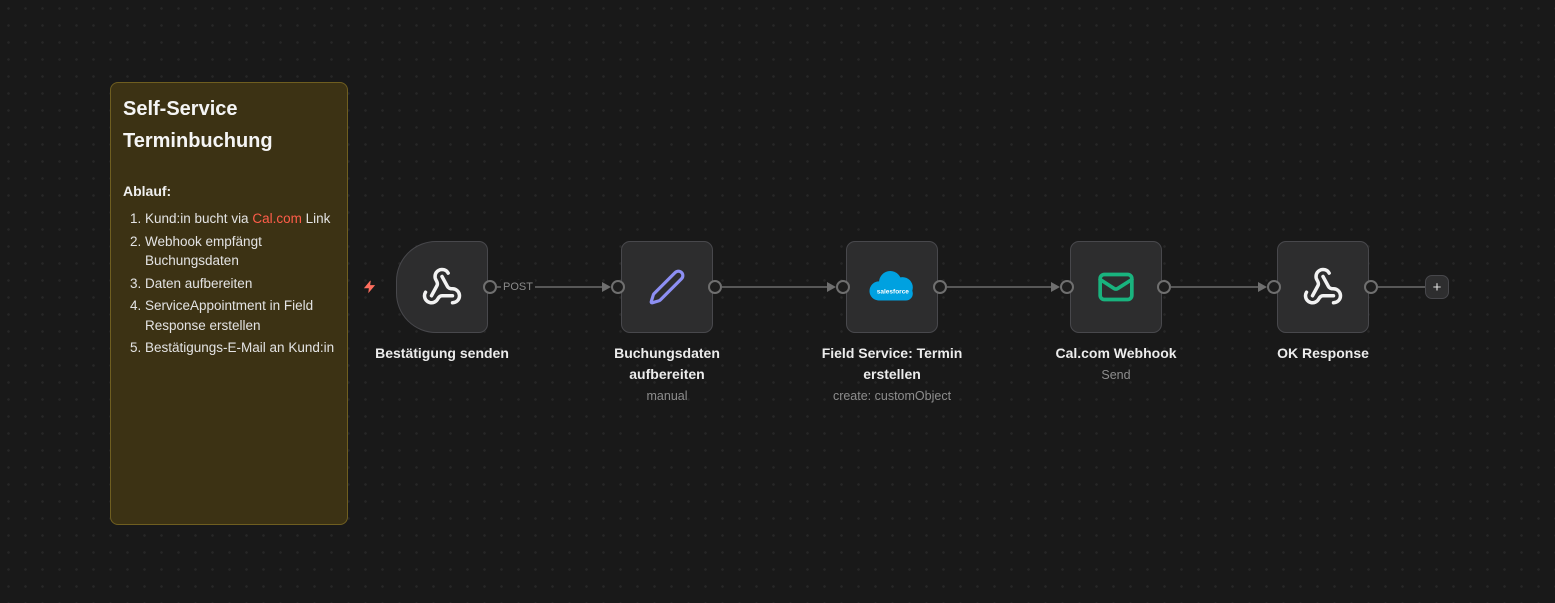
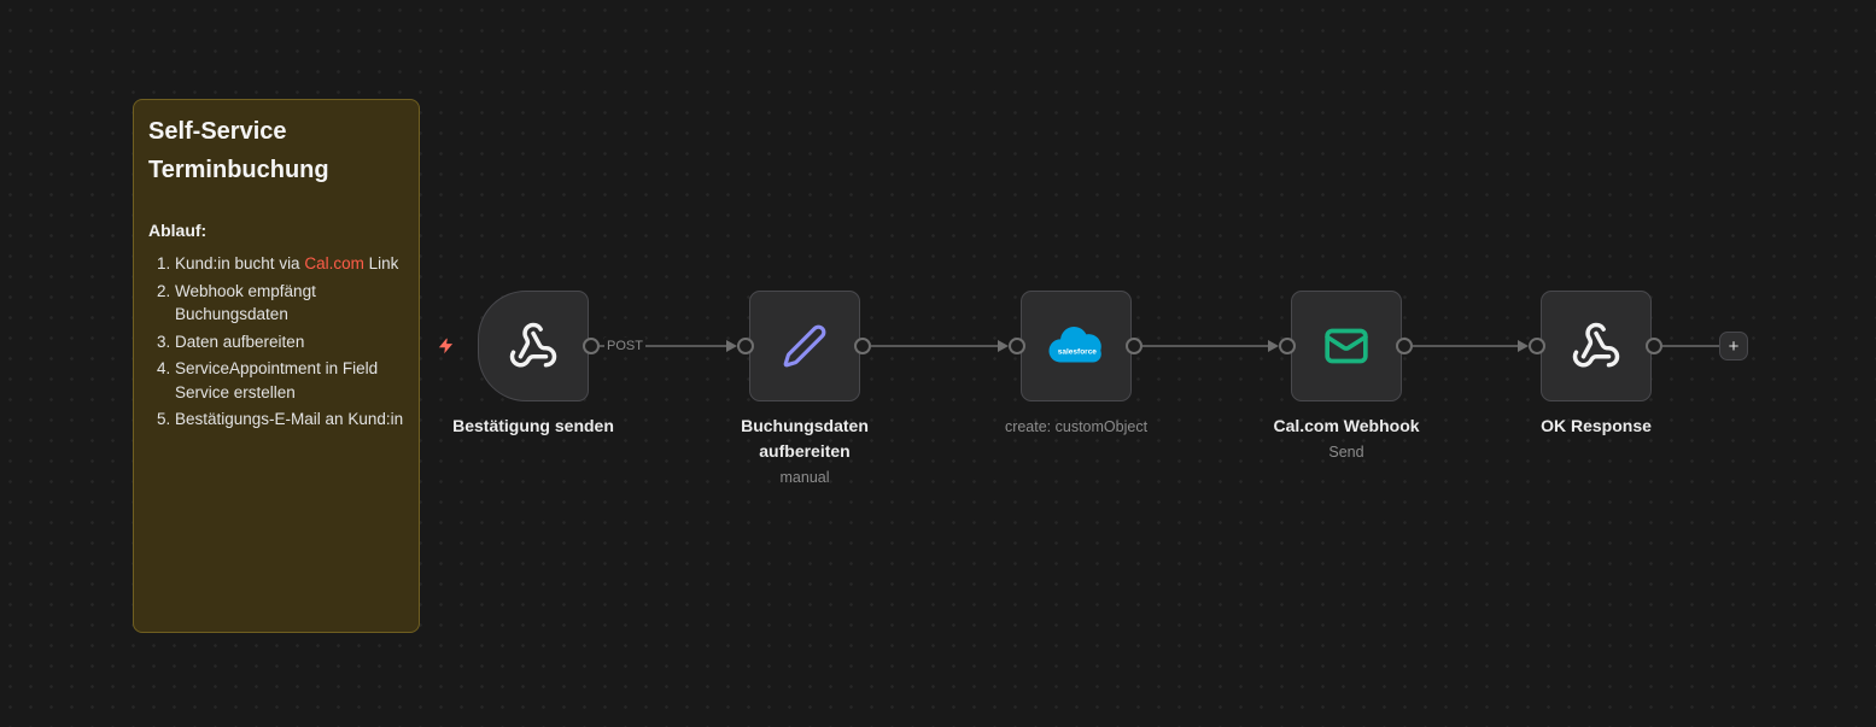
  Self-Service Terminbuchung
  Ablauf:
  Kund:in bucht via Cal.com Link
  Webhook empfängt Buchungsdaten
  Daten aufbereiten
- ServiceAppointment in Field Response erstellen
+ ServiceAppointment in Field Service erstellen
  Bestätigungs-E-Mail an Kund:in
  POST
  Bestätigung senden
  Buchungsdaten aufbereiten
  manual
- Field Service: Termin erstellen
  create: customObject
  Cal.com Webhook
  Send
  OK Response
  +
